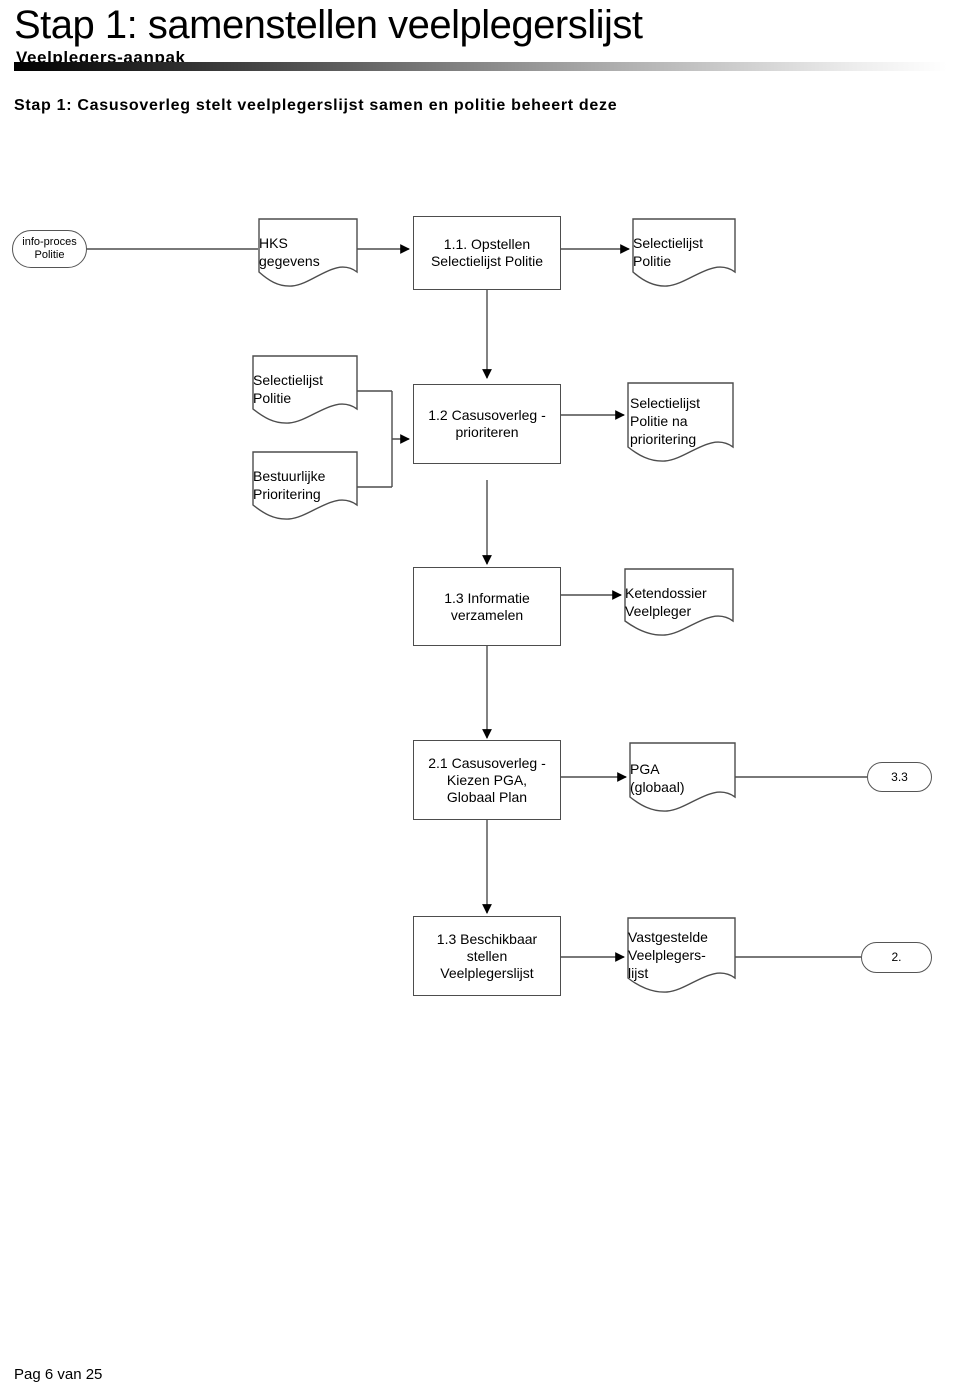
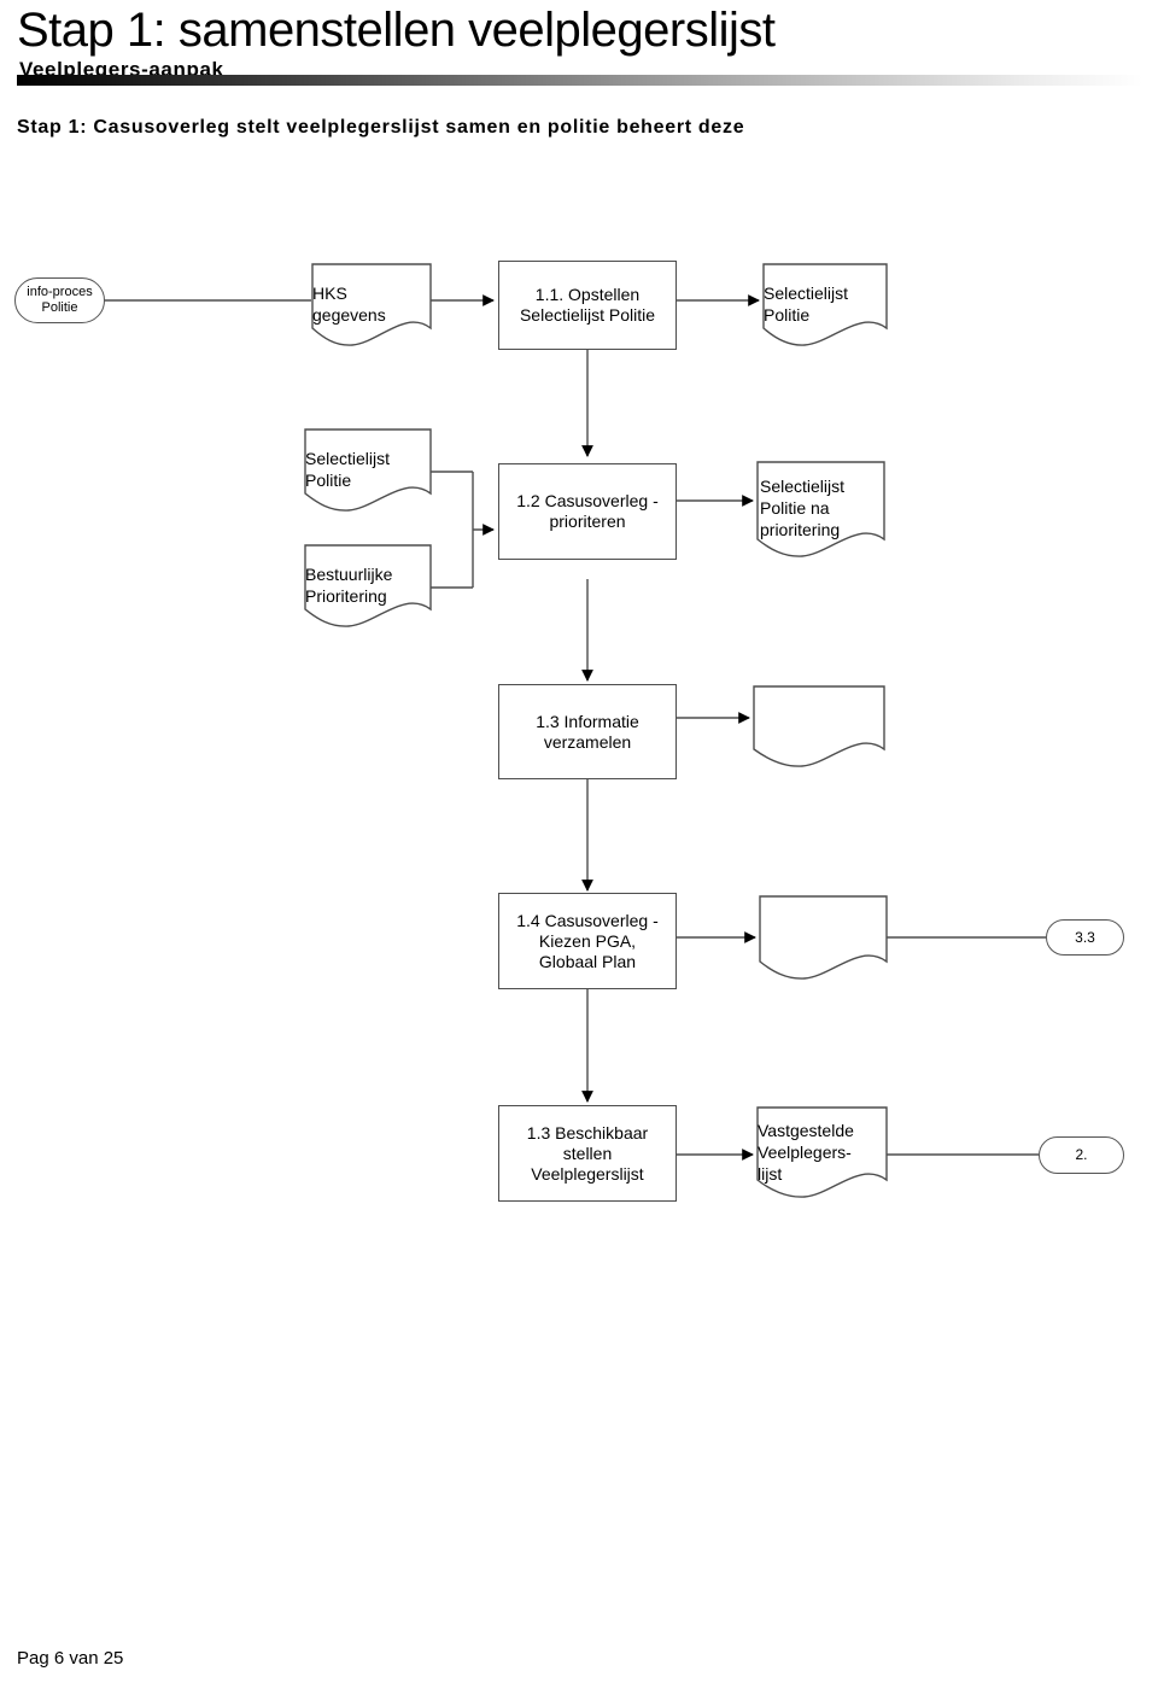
  Stap 1: samenstellen veelplegerslijst
  Veelplegers-aanpak
  Stap 1: Casusoverleg stelt veelplegerslijst samen en politie beheert deze
  info-proces
  Politie
  HKS
  gegevens
  Selectielijst
  Politie
  Selectielijst
  Politie
  Bestuurlijke
  Prioritering
  Selectielijst
  Politie na
  prioritering
- Ketendossier
- Veelpleger
- PGA
- (globaal)
  Vastgestelde
  Veelplegers-
  lijst
  1.1. Opstellen
  Selectielijst Politie
  1.2 Casusoverleg -
  prioriteren
  1.3 Informatie
  verzamelen
- 2.1 Casusoverleg -
+ 1.4 Casusoverleg -
  Kiezen PGA,
  Globaal Plan
  1.3 Beschikbaar
  stellen
  Veelplegerslijst
  3.3
  2.
  Pag 6 van 25
